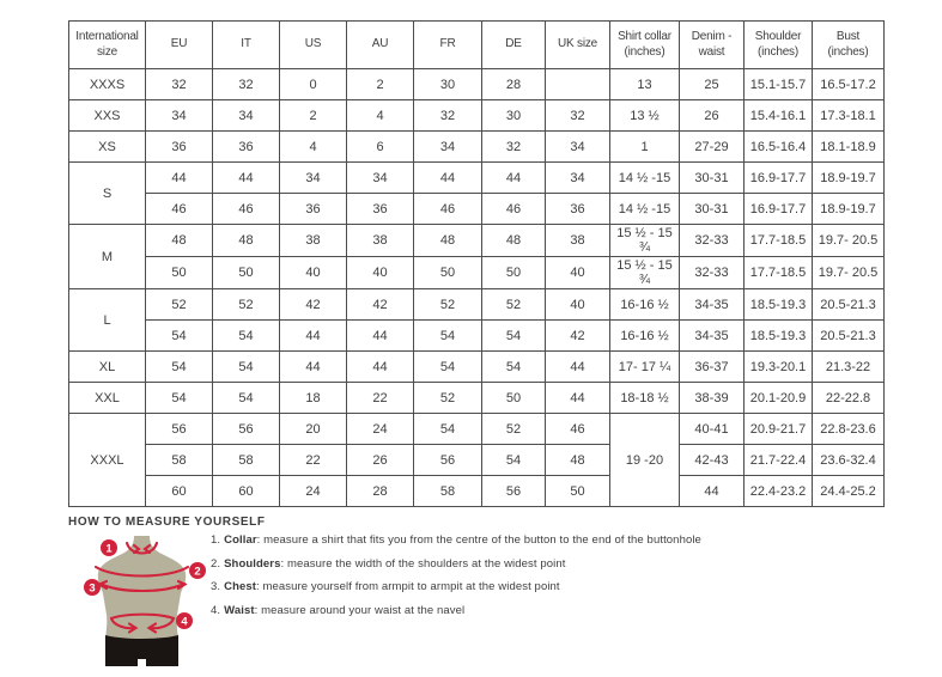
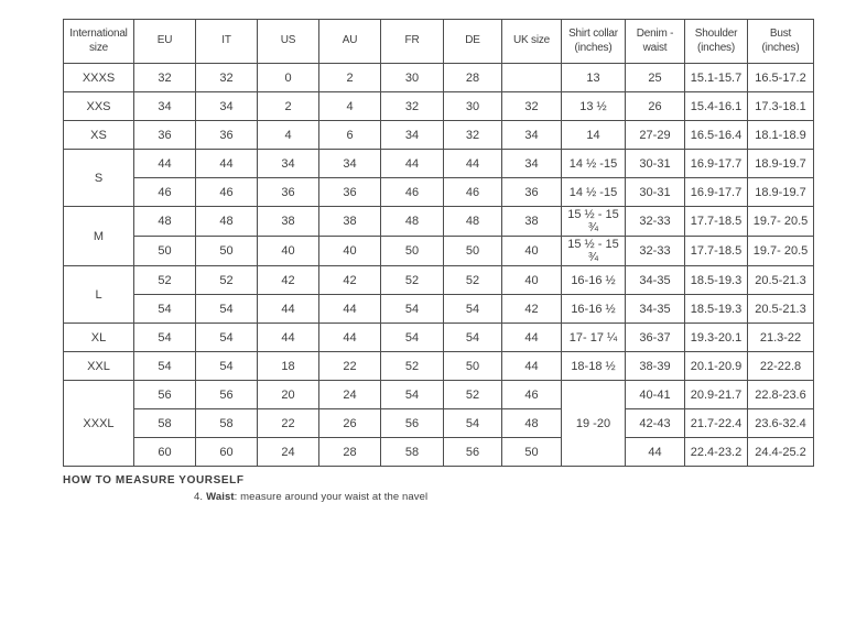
  International size	EU	IT	US	AU	FR	DE	UK size	Shirt collar (inches)	Denim - waist	Shoulder (inches)	Bust (inches)
  XXXS	32	32	0	2	30	28		13	25	15.1-15.7	16.5-17.2
  XXS	34	34	2	4	32	30	32	13 ½	26	15.4-16.1	17.3-18.1
- XS	36	36	4	6	34	32	34	1	27-29	16.5-16.4	18.1-18.9
+ XS	36	36	4	6	34	32	34	14	27-29	16.5-16.4	18.1-18.9
  S	44	44	34	34	44	44	34	14 ½ -15	30-31	16.9-17.7	18.9-19.7
  46	46	36	36	46	46	36	14 ½ -15	30-31	16.9-17.7	18.9-19.7
  M	48	48	38	38	48	48	38	15 ½ - 15 ¾	32-33	17.7-18.5	19.7- 20.5
  50	50	40	40	50	50	40	15 ½ - 15 ¾	32-33	17.7-18.5	19.7- 20.5
  L	52	52	42	42	52	52	40	16-16 ½	34-35	18.5-19.3	20.5-21.3
  54	54	44	44	54	54	42	16-16 ½	34-35	18.5-19.3	20.5-21.3
  XL	54	54	44	44	54	54	44	17- 17 ¼	36-37	19.3-20.1	21.3-22
  XXL	54	54	18	22	52	50	44	18-18 ½	38-39	20.1-20.9	22-22.8
  XXXL	56	56	20	24	54	52	46	19 -20	40-41	20.9-21.7	22.8-23.6
  58	58	22	26	56	54	48	42-43	21.7-22.4	23.6-32.4
  60	60	24	28	58	56	50	44	22.4-23.2	24.4-25.2
  HOW TO MEASURE YOURSELF
- 1
- 2
- 3
- 4
- 1. Collar: measure a shirt that fits you from the centre of the button to the end of the buttonhole
- 2. Shoulders: measure the width of the shoulders at the widest point
- 3. Chest: measure yourself from armpit to armpit at the widest point
  4. Waist: measure around your waist at the navel
